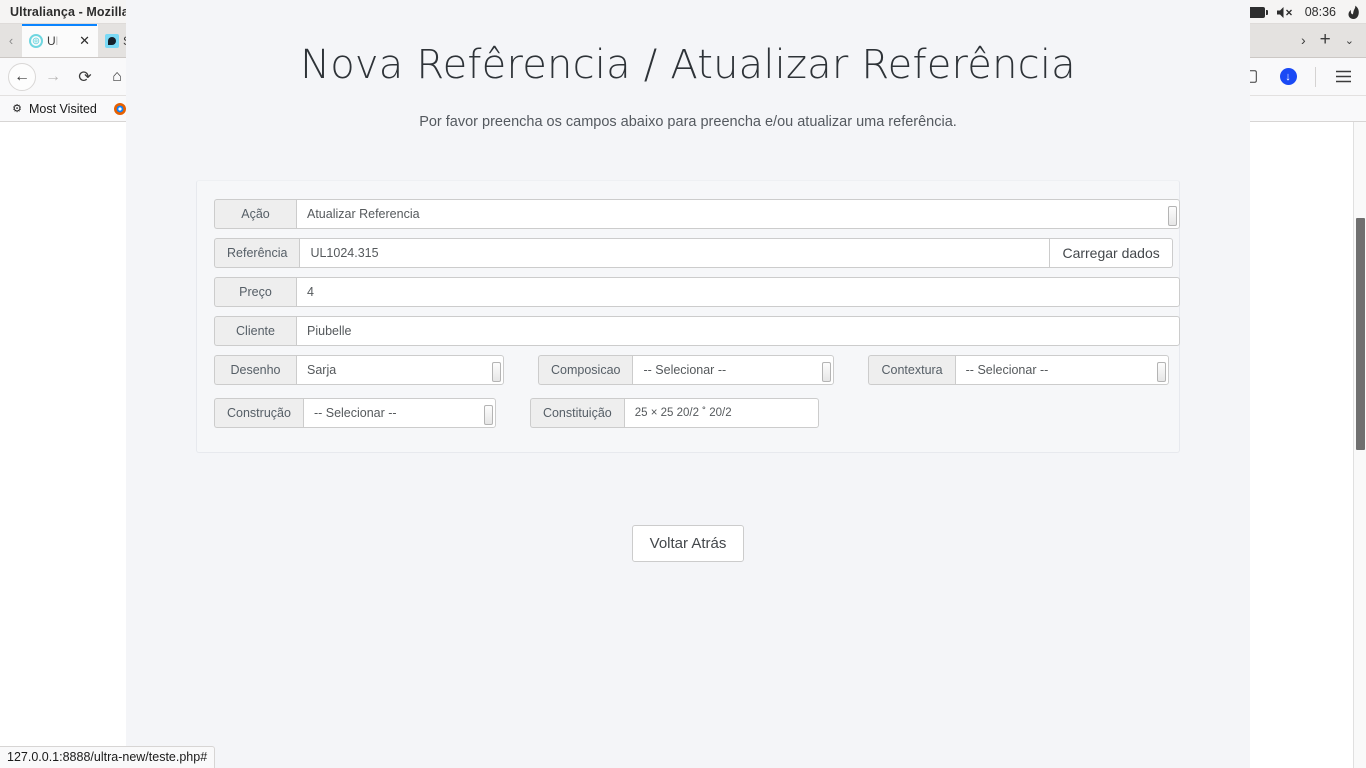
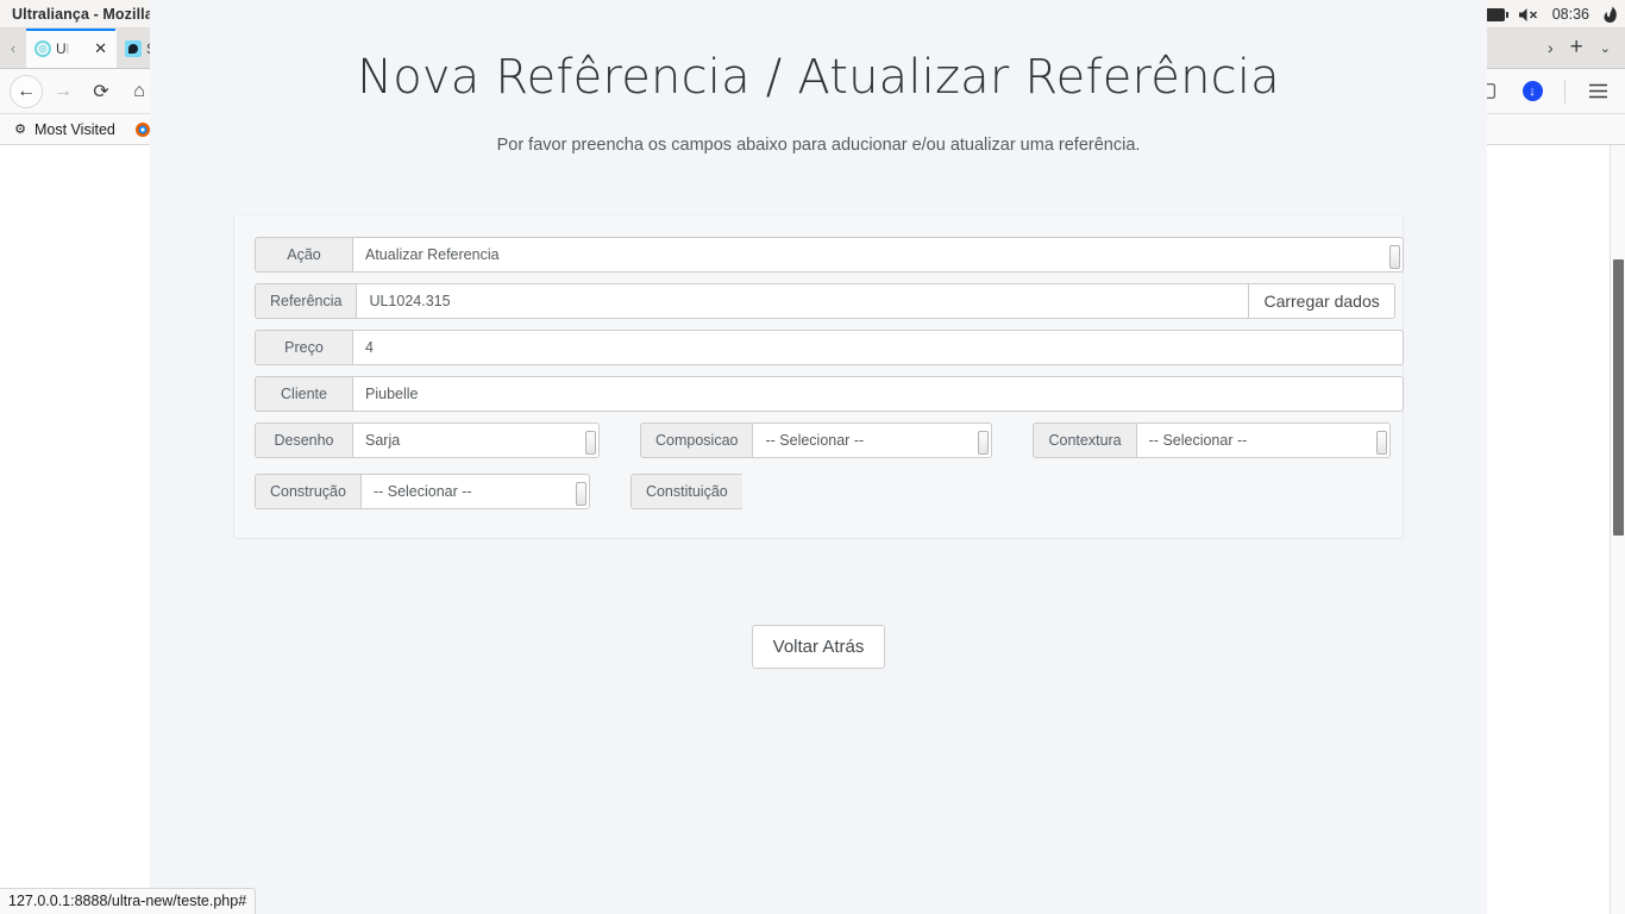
  08:36
  ‹
  ◎
  Ul
  ✕
  ›
  +
  ⌄
  ←
  →
  ⟳
  ⌂
  ↓
  ⚙
  Most Visited
  Nova Refêrencia / Atualizar Referência
- Por favor preencha os campos abaixo para preencha e/ou atualizar uma referência.
+ Por favor preencha os campos abaixo para aducionar e/ou atualizar uma referência.
  Ação
  Atualizar Referencia
  Referência
  UL1024.315
  Carregar dados
  Preço
  4
  Cliente
  Piubelle
  Desenho
  Sarja
  Composicao
  -- Selecionar --
  Contextura
  -- Selecionar --
  Construção
  -- Selecionar --
  Constituição
- 25 × 25 20/2 ˚ 20/2
  Voltar Atrás
  127.0.0.1:8888/ultra-new/teste.php#
